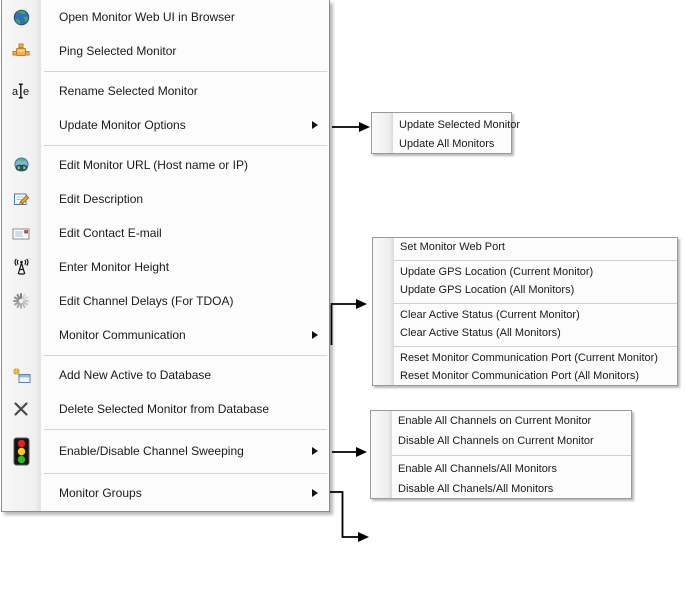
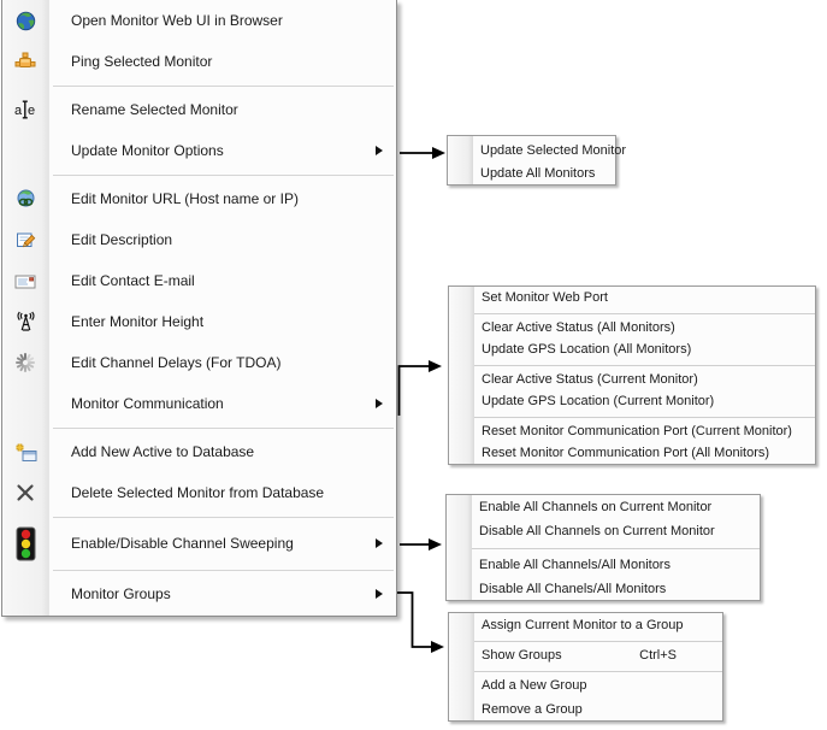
  Open Monitor Web UI in Browser
  Ping Selected Monitor
  a
  e
  Rename Selected Monitor
  Update Monitor Options
  Edit Monitor URL (Host name or IP)
  Edit Description
  Edit Contact E-mail
  Enter Monitor Height
  Edit Channel Delays (For TDOA)
  Monitor Communication
  Add New Active to Database
  Delete Selected Monitor from Database
  Enable/Disable Channel Sweeping
  Monitor Groups
  Update Selected Monitor
  Update All Monitors
  Set Monitor Web Port
- Update GPS Location (Current Monitor)
+ Clear Active Status (All Monitors)
  Update GPS Location (All Monitors)
  Clear Active Status (Current Monitor)
- Clear Active Status (All Monitors)
+ Update GPS Location (Current Monitor)
  Reset Monitor Communication Port (Current Monitor)
  Reset Monitor Communication Port (All Monitors)
  Enable All Channels on Current Monitor
  Disable All Channels on Current Monitor
  Enable All Channels/All Monitors
  Disable All Chanels/All Monitors
+ Assign Current Monitor to a Group
+ Show Groups
+ Ctrl+S
+ Add a New Group
+ Remove a Group
